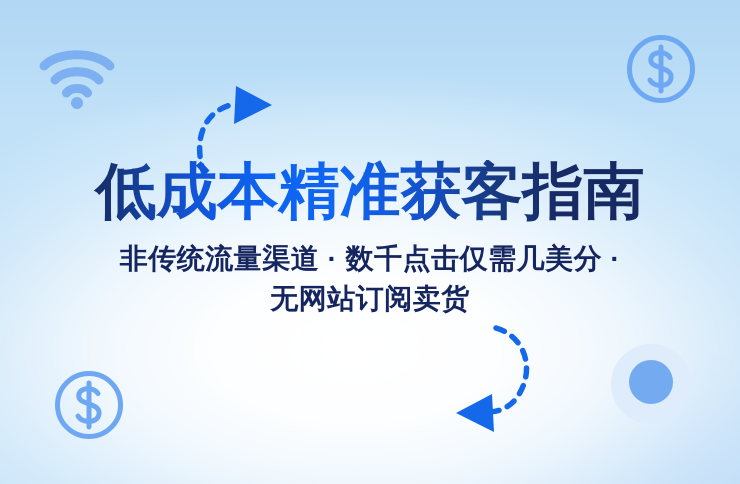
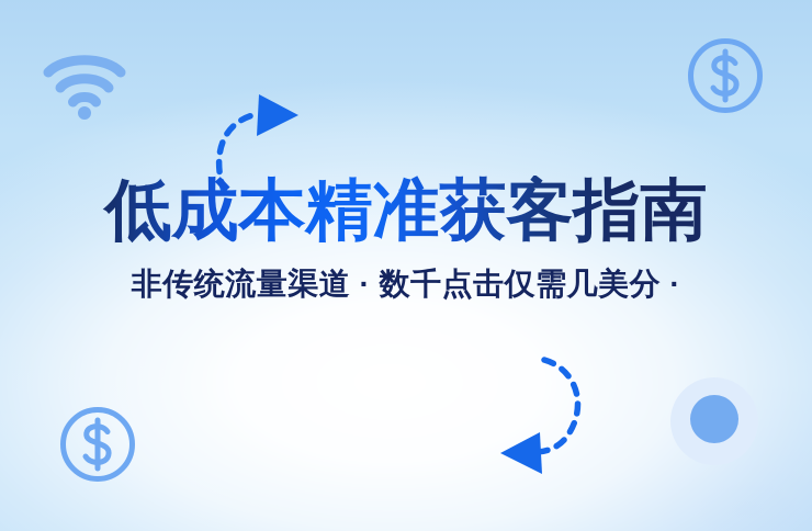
  低成本精准获客指南
  非传统流量渠道 · 数千点击仅需几美分 ·
- 无网站订阅卖货
